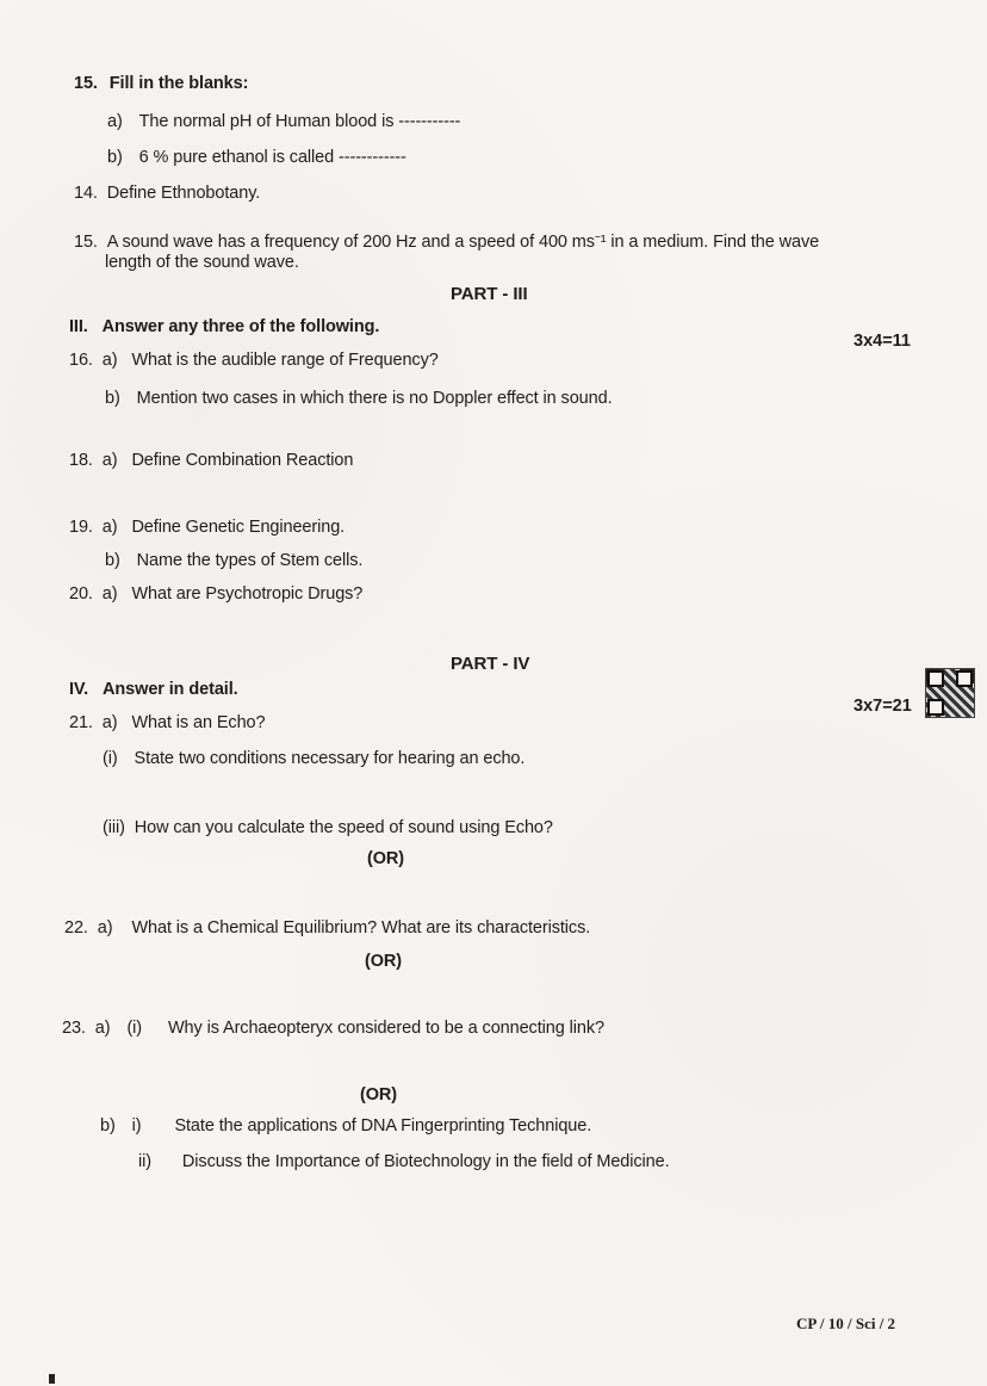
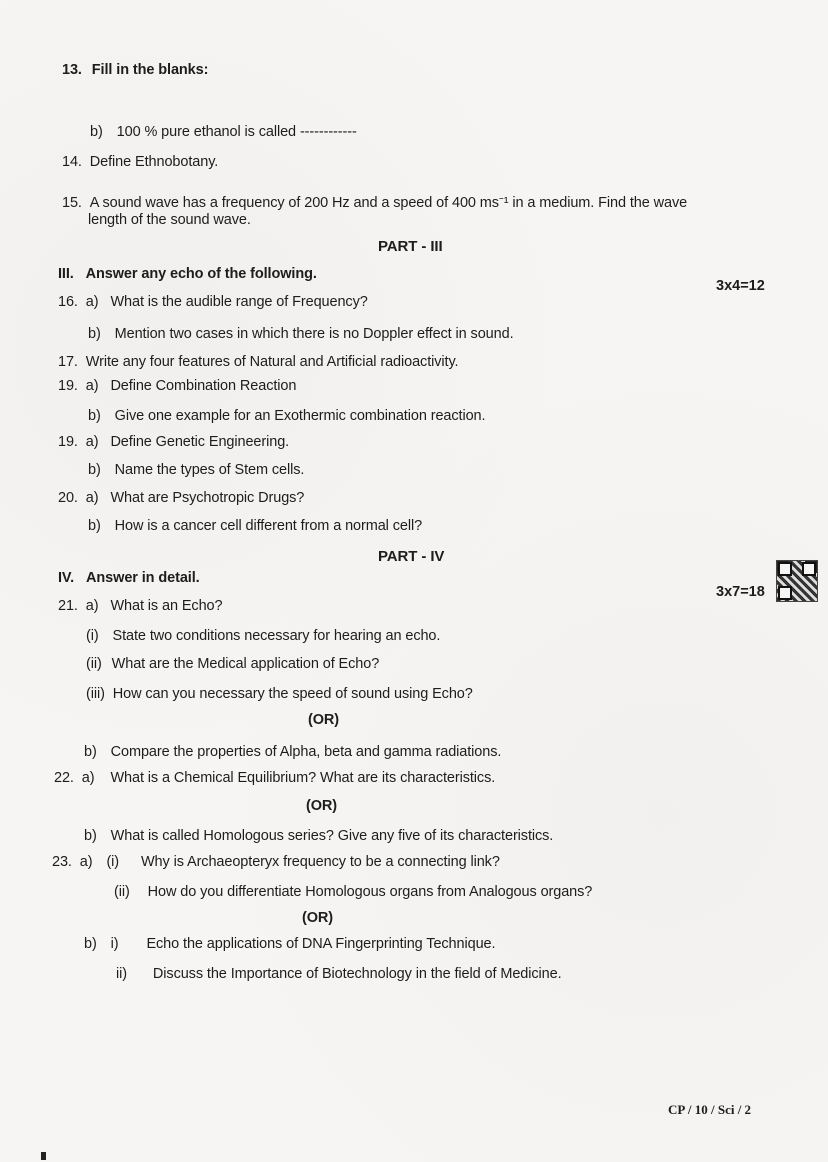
- 15. Fill in the blanks:
+ 13. Fill in the blanks:
- a) The normal pH of Human blood is -----------
- b) 6 % pure ethanol is called ------------
+ b) 100 % pure ethanol is called ------------
  14. Define Ethnobotany.
  15. A sound wave has a frequency of 200 Hz and a speed of 400 ms⁻¹ in a medium. Find the wave
  length of the sound wave.
  PART - III
- III. Answer any three of the following.
+ III. Answer any echo of the following.
- 3x4=11
+ 3x4=12
  16. a) What is the audible range of Frequency?
  b) Mention two cases in which there is no Doppler effect in sound.
+ 17. Write any four features of Natural and Artificial radioactivity.
- 18. a) Define Combination Reaction
+ 19. a) Define Combination Reaction
+ b) Give one example for an Exothermic combination reaction.
  19. a) Define Genetic Engineering.
  b) Name the types of Stem cells.
  20. a) What are Psychotropic Drugs?
+ b) How is a cancer cell different from a normal cell?
  PART - IV
  IV. Answer in detail.
- 3x7=21
+ 3x7=18
  21. a) What is an Echo?
  (i) State two conditions necessary for hearing an echo.
+ (ii) What are the Medical application of Echo?
- (iii) How can you calculate the speed of sound using Echo?
+ (iii) How can you necessary the speed of sound using Echo?
  (OR)
+ b) Compare the properties of Alpha, beta and gamma radiations.
  22. a) What is a Chemical Equilibrium? What are its characteristics.
  (OR)
+ b) What is called Homologous series? Give any five of its characteristics.
- 23. a) (i) Why is Archaeopteryx considered to be a connecting link?
+ 23. a) (i) Why is Archaeopteryx frequency to be a connecting link?
+ (ii) How do you differentiate Homologous organs from Analogous organs?
  (OR)
- b) i) State the applications of DNA Fingerprinting Technique.
+ b) i) Echo the applications of DNA Fingerprinting Technique.
  ii) Discuss the Importance of Biotechnology in the field of Medicine.
  CP / 10 / Sci / 2
